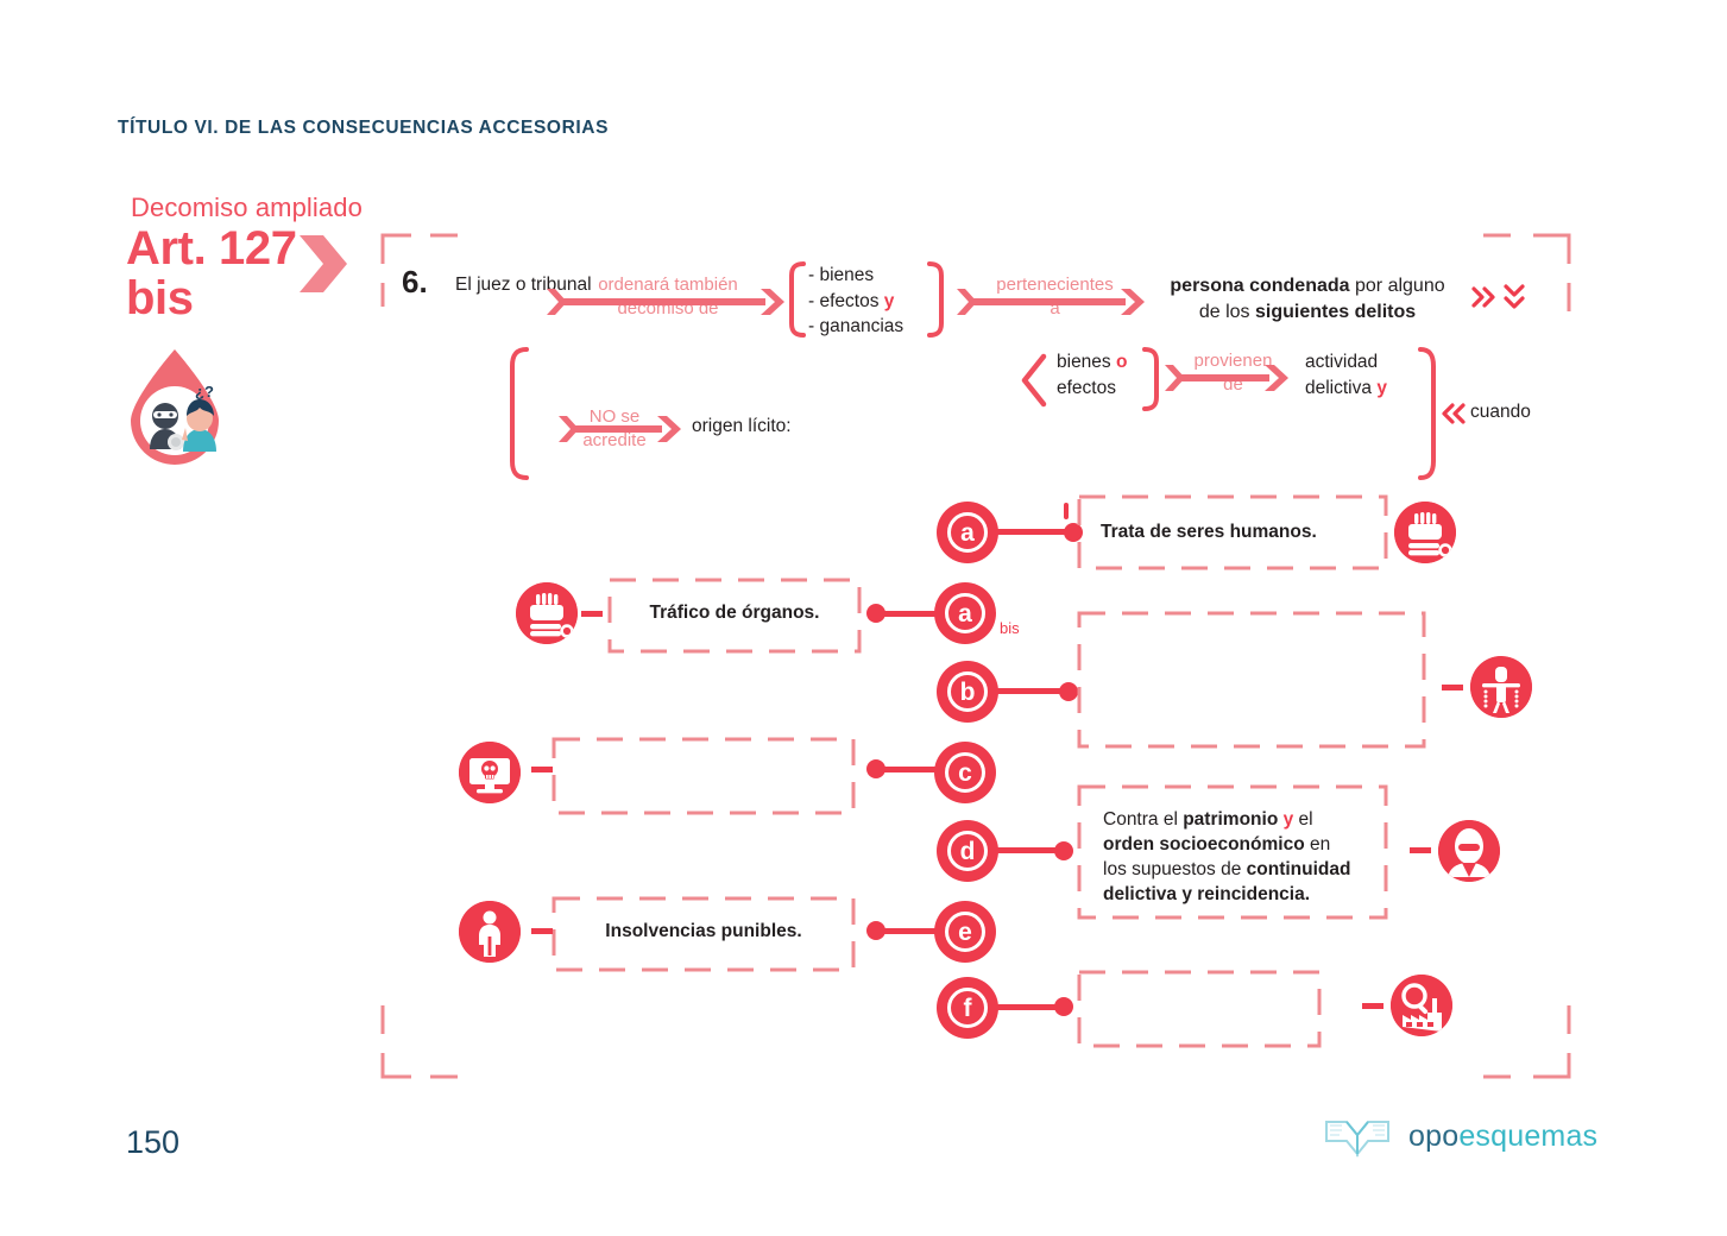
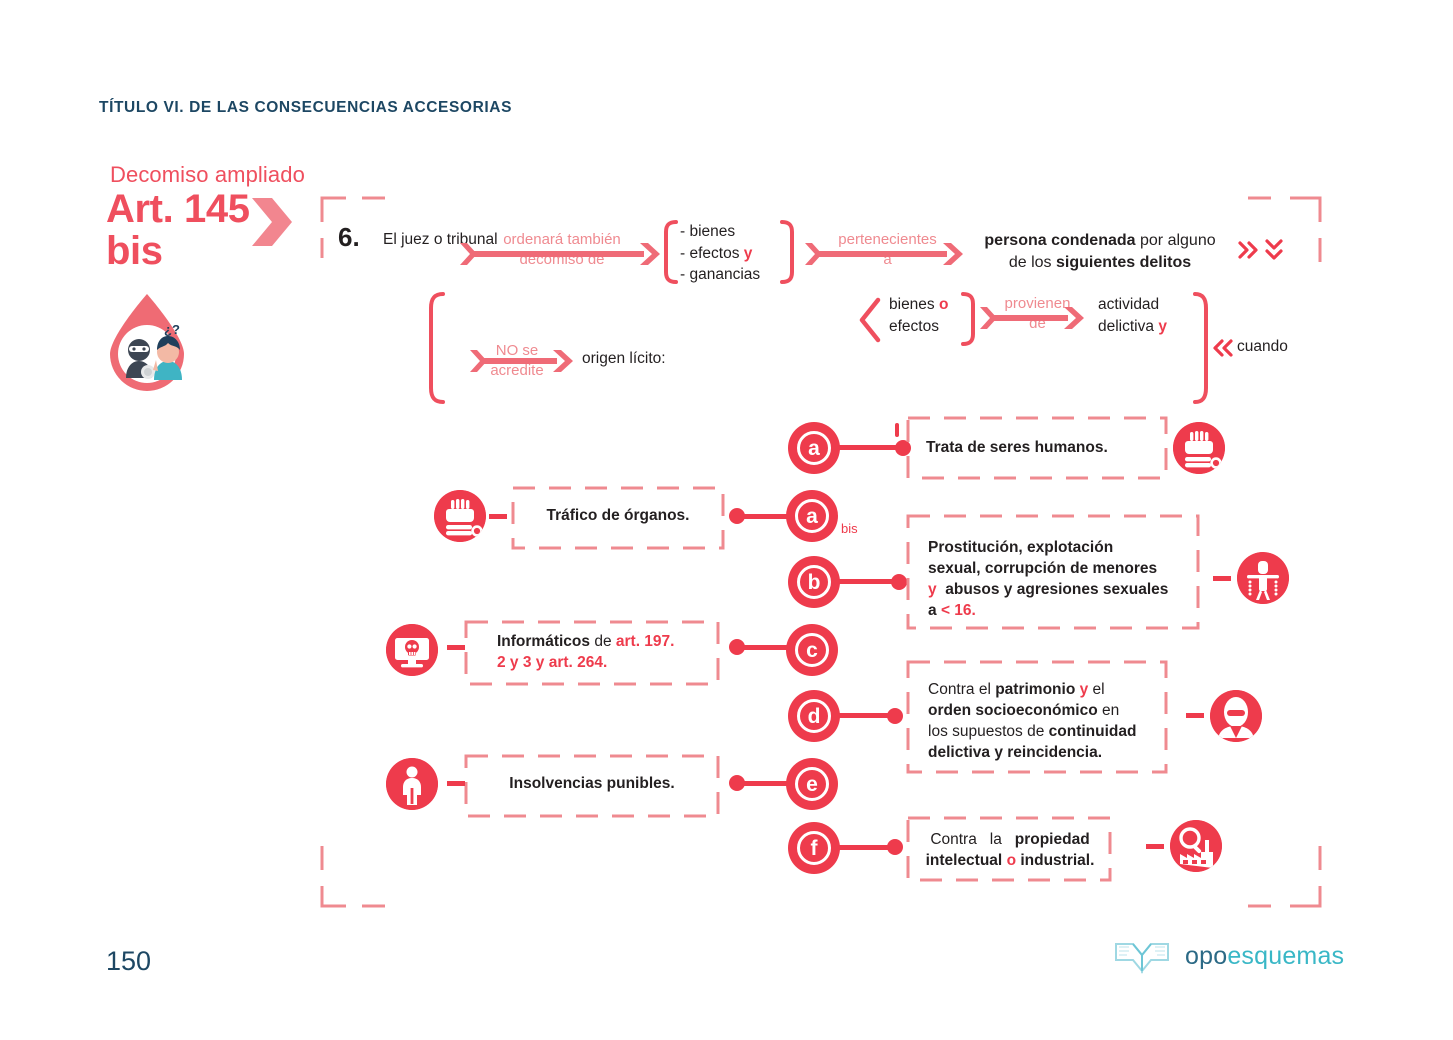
  TÍTULO VI. DE LAS CONSECUENCIAS ACCESORIAS
  Decomiso ampliado
- Art. 127
+ Art. 145
  bis
  ¿?
  6.
  El juez o tribunal
  ordenará también
  decomiso de
  - bienes
  - efectos y
  - ganancias
  pertenecientes
  a
  persona condenada por alguno
  de los siguientes delitos
  NO se
  acredite
  origen lícito:
  bienes o
  efectos
  provienen
  de
  actividad
  delictiva y
  cuando
  a
  a
  bis
  b
  c
  d
  e
  f
  Trata de seres humanos.
  Tráfico de órganos.
+ Prostitución, explotación
+ sexual, corrupción de menores
+ y abusos y agresiones sexuales
+ a < 16.
+ Informáticos de art. 197.
+ 2 y 3 y art. 264.
  Contra el patrimonio y el
  orden socioeconómico en
  los supuestos de continuidad
  delictiva y reincidencia.
  Insolvencias punibles.
+ Contra la propiedad
+ intelectual o industrial.
  150
  opoesquemas
